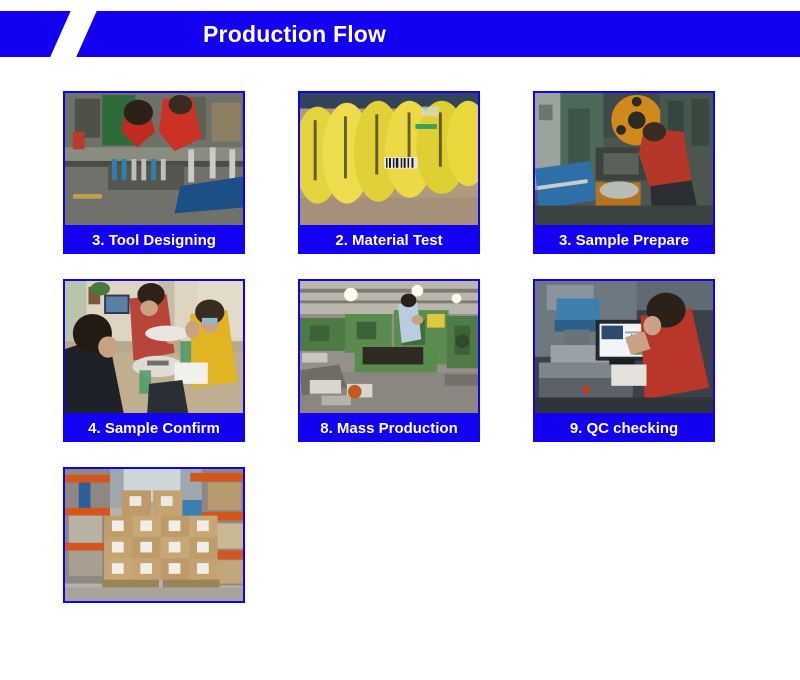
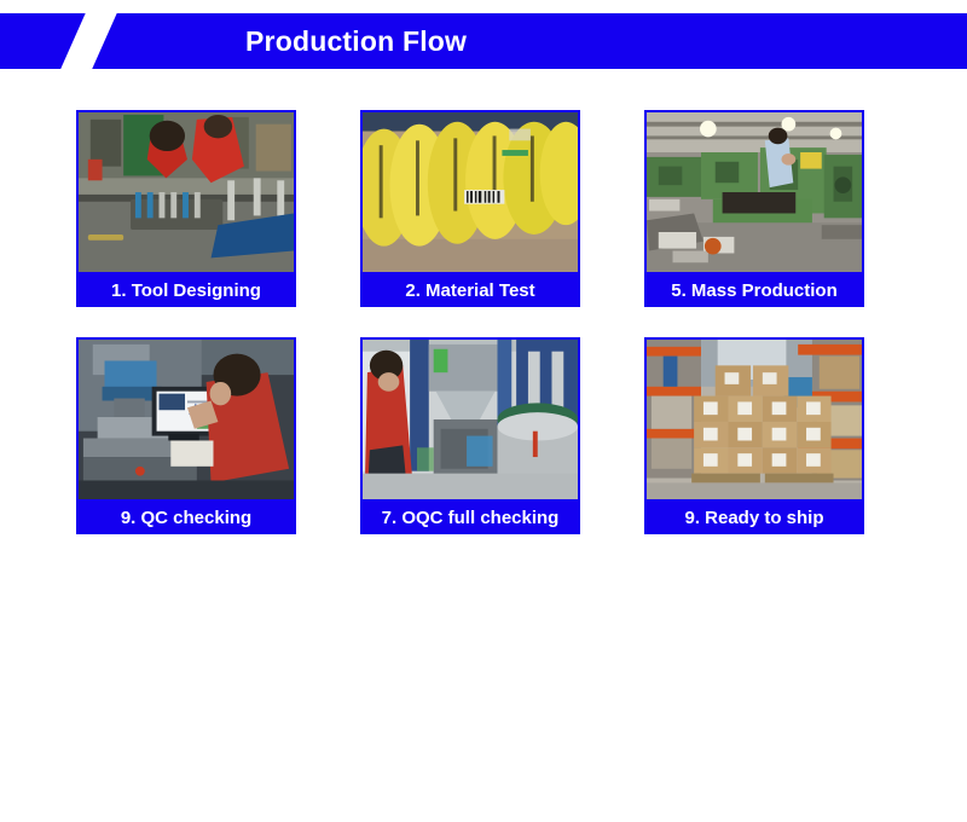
  Production Flow
- 3. Tool Designing
+ 1. Tool Designing
  2. Material Test
- 3. Sample Prepare
- 4. Sample Confirm
- 8. Mass Production
+ 5. Mass Production
  9. QC checking
+ 7. OQC full checking
+ 9. Ready to ship
